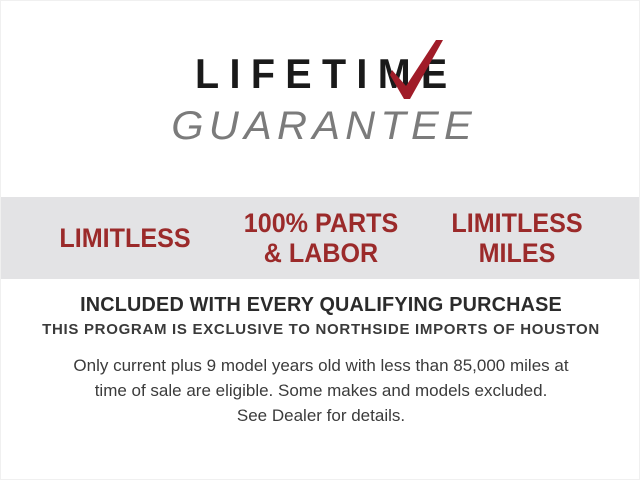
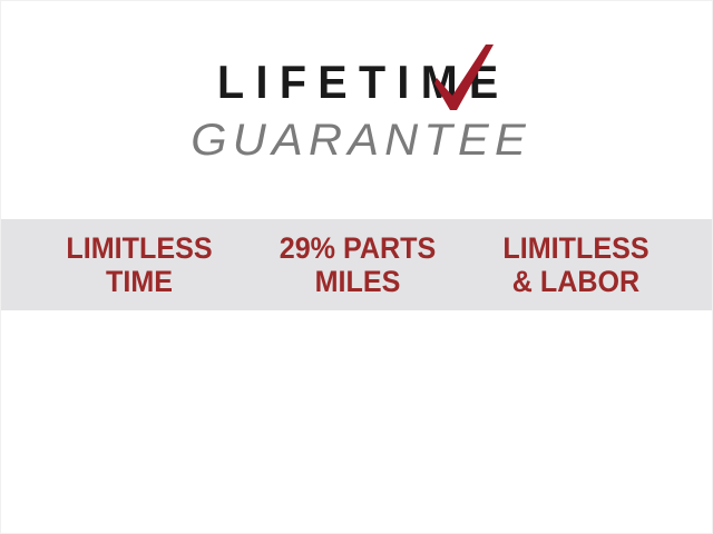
  LIFETIME
  GUARANTEE
  LIMITLESS
+ TIME
- 100% PARTS
+ 29% PARTS
- & LABOR
+ MILES
  LIMITLESS
- MILES
+ & LABOR
- INCLUDED WITH EVERY QUALIFYING PURCHASE
- THIS PROGRAM IS EXCLUSIVE TO NORTHSIDE IMPORTS OF HOUSTON
- Only current plus 9 model years old with less than 85,000 miles at
- time of sale are eligible. Some makes and models excluded.
- See Dealer for details.
